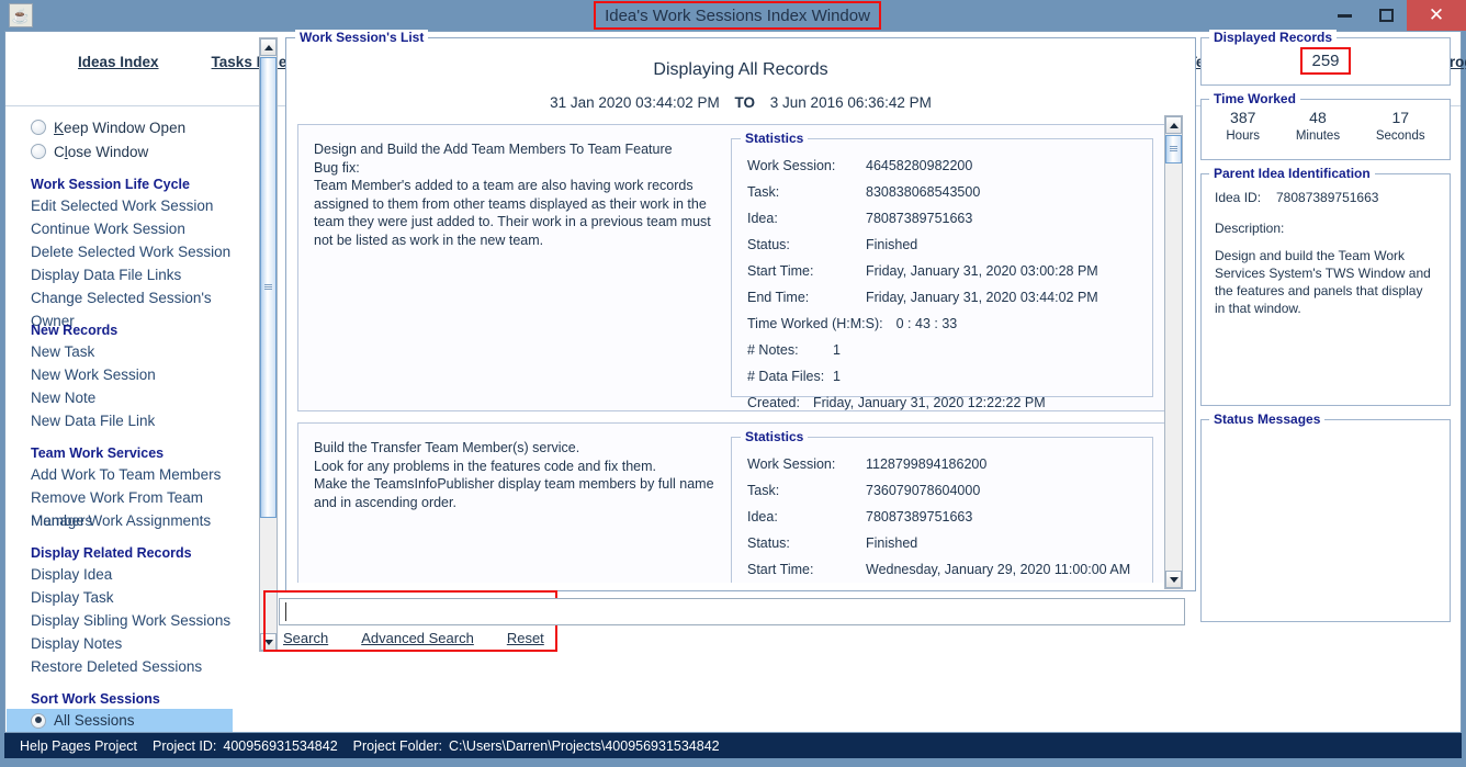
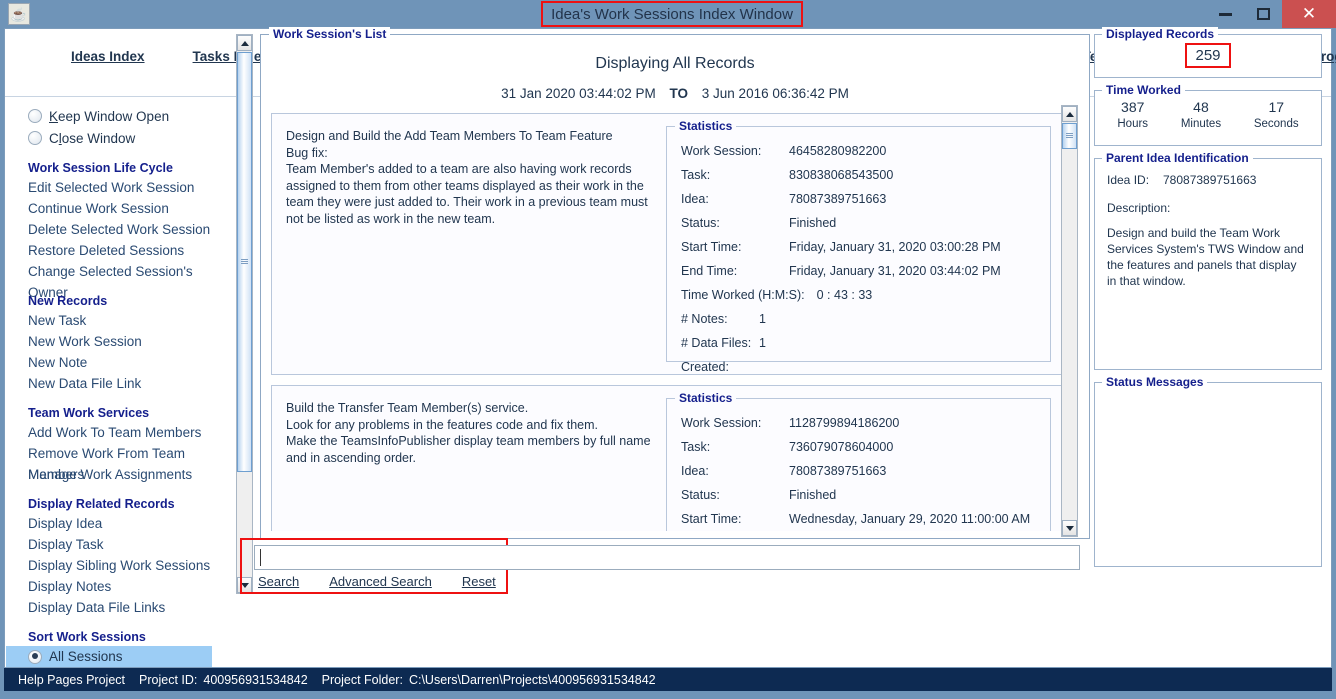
  ☕
  Idea's Work Sessions Index Window
  ✕
  Ideas Index
  Keep Window Open
  Close Window
  Work Session Life Cycle
  Edit Selected Work Session
  Continue Work Session
  Delete Selected Work Session
- Display Data File Links
+ Restore Deleted Sessions
  Change Selected Session's Owner
  New Records
  New Task
  New Work Session
  New Note
  New Data File Link
  Team Work Services
  Add Work To Team Members
  Remove Work From Team Members
  Manage Work Assignments
  Display Related Records
  Display Idea
  Display Task
  Display Sibling Work Sessions
  Display Notes
- Restore Deleted Sessions
+ Display Data File Links
  Sort Work Sessions
  All Sessions
  Work Session's List
  Displaying All Records
  31 Jan 2020 03:44:02 PM TO 3 Jun 2016 06:36:42 PM
  Design and Build the Add Team Members To Team Feature
  Bug fix:
  Team Member's added to a team are also having work records assigned to them from other teams displayed as their work in the team they were just added to. Their work in a previous team must not be listed as work in the new team.
  Statistics
  Work Session:
  46458280982200
  Task:
  830838068543500
  Idea:
  78087389751663
  Status:
  Finished
  Start Time:
  Friday, January 31, 2020 03:00:28 PM
  End Time:
  Friday, January 31, 2020 03:44:02 PM
  Time Worked (H:M:S):
  0 : 43 : 33
  # Notes:
  1
  # Data Files:
  1
  Created:
- Friday, January 31, 2020 12:22:22 PM
  Build the Transfer Team Member(s) service.
  Look for any problems in the features code and fix them.
  Make the TeamsInfoPublisher display team members by full name and in ascending order.
  Statistics
  Work Session:
  1128799894186200
  Task:
  736079078604000
  Idea:
  78087389751663
  Status:
  Finished
  Start Time:
  Wednesday, January 29, 2020 11:00:00 AM
  Search
  Advanced Search
  Reset
  Displayed Records
  259
  Time Worked
  387
  Hours
  48
  Minutes
  17
  Seconds
  Parent Idea Identification
  Idea ID:
  78087389751663
  Description:
  Design and build the Team Work Services System's TWS Window and the features and panels that display in that window.
  Status Messages
  Help Pages Project
  Project ID:
  400956931534842
  Project Folder:
  C:\Users\Darren\Projects\400956931534842
